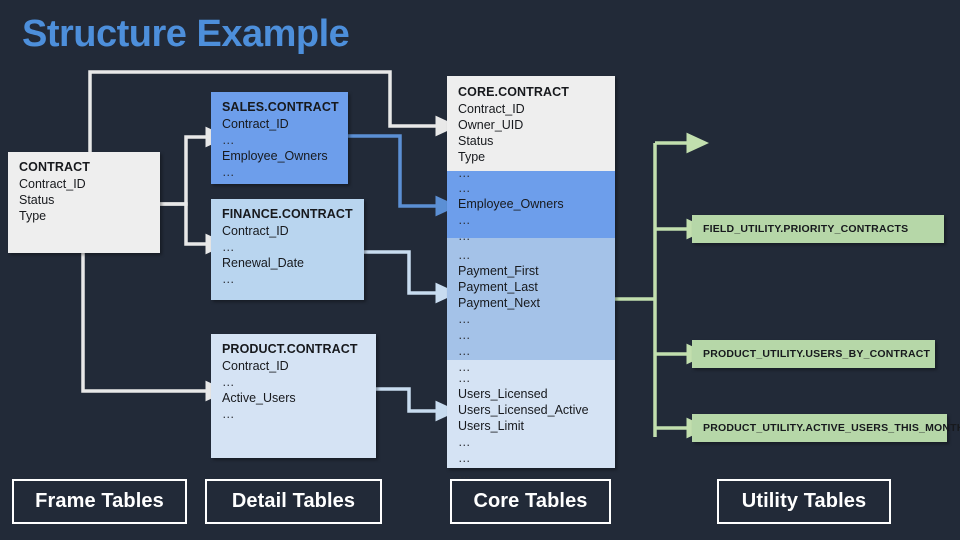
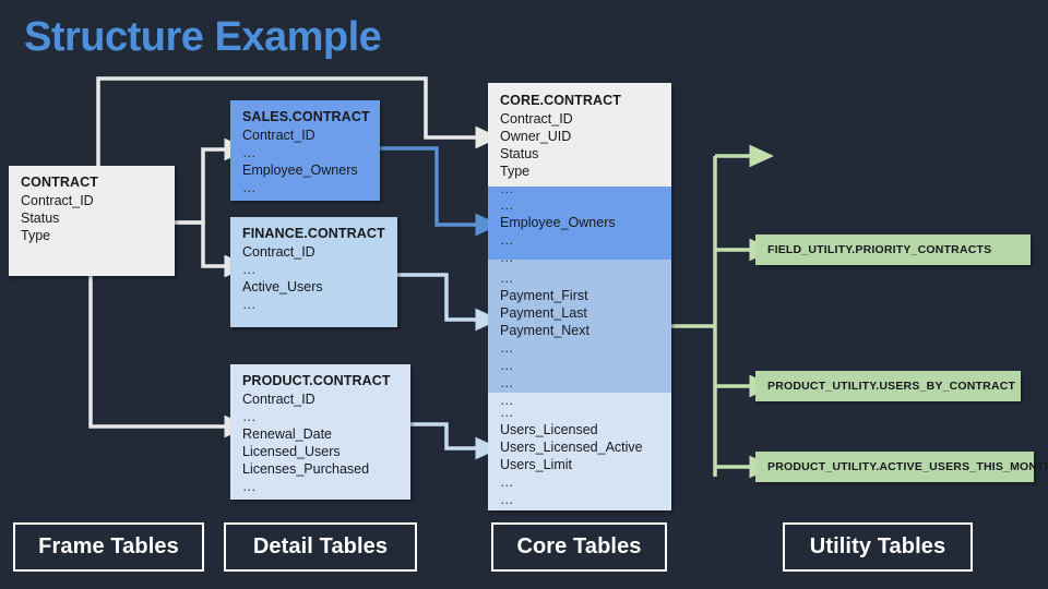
  Structure Example
  CONTRACT
  Contract_ID
  Status
  Type
  SALES.CONTRACT
  Contract_ID
  …
  Employee_Owners
  …
  FINANCE.CONTRACT
  Contract_ID
  …
- Renewal_Date
+ Active_Users
  …
  PRODUCT.CONTRACT
  Contract_ID
  …
- Active_Users
+ Renewal_Date
+ Licensed_Users
+ Licenses_Purchased
  …
  CORE.CONTRACT
  Contract_ID
  Owner_UID
  Status
  Type
  …
  …
  Employee_Owners
  …
  …
  …
  Payment_First
  Payment_Last
  Payment_Next
  …
  …
  …
  …
  …
  Users_Licensed
  Users_Licensed_Active
  Users_Limit
  …
  …
  …
  FIELD_UTILITY.PRIORITY_CONTRACTS
  PRODUCT_UTILITY.USERS_BY_CONTRACT
  PRODUCT_UTILITY.ACTIVE_USERS_THIS_MONT
  Frame Tables
  Detail Tables
  Core Tables
  Utility Tables
